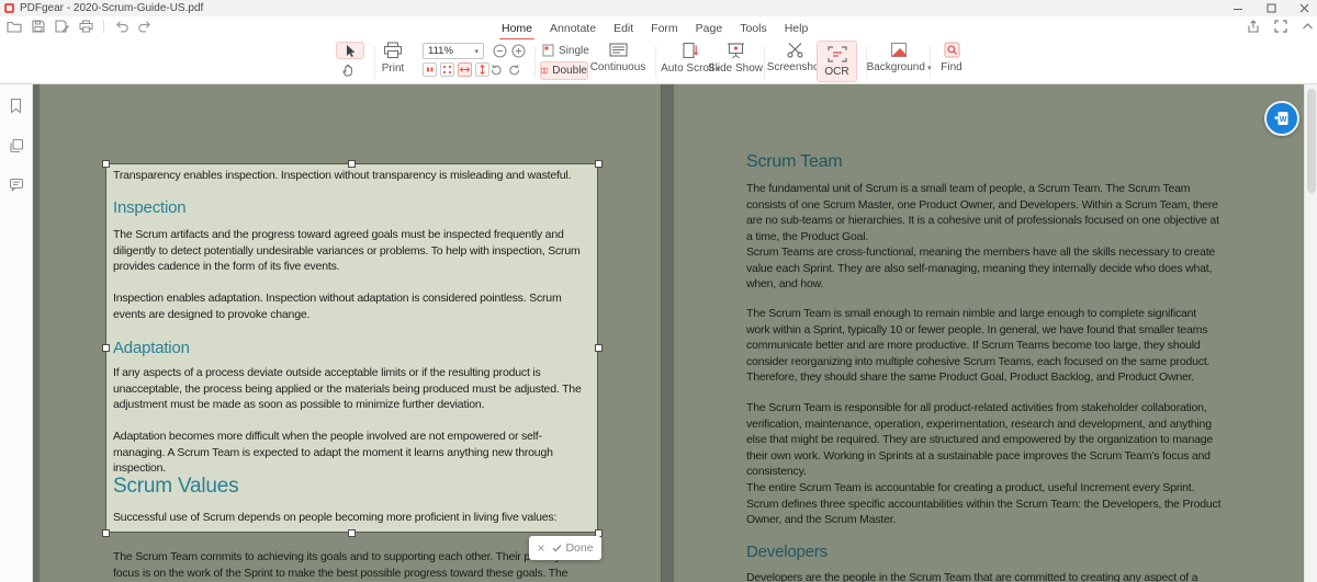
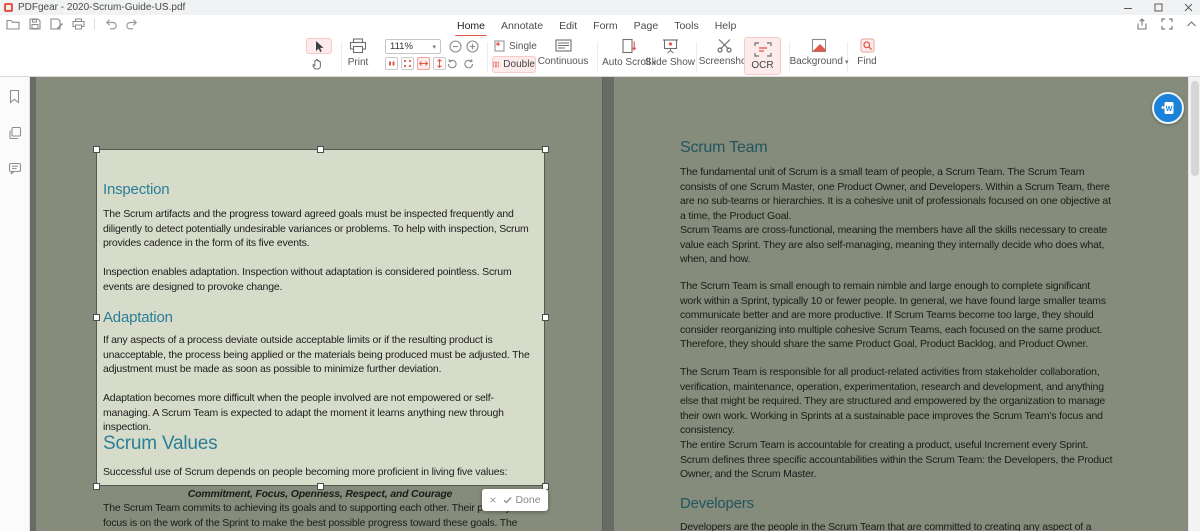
  PDFgear - 2020-Scrum-Guide-US.pdf
  Home
  Annotate
  Edit
  Form
  Page
  Tools
  Help
  Print
  111%
  Single
  Double
  Continuous
  Auto Scroll
  Slide Show
  Screensh
  OCR
  Background
  Find
- Transparency enables inspection. Inspection without transparency is misleading and wasteful.
  Inspection
  The Scrum artifacts and the progress toward agreed goals must be inspected frequently and diligently to detect potentially undesirable variances or problems. To help with inspection, Scrum provides cadence in the form of its five events.
  Inspection enables adaptation. Inspection without adaptation is considered pointless. Scrum events are designed to provoke change.
  Adaptation
  If any aspects of a process deviate outside acceptable limits or if the resulting product is unacceptable, the process being applied or the materials being produced must be adjusted. The adjustment must be made as soon as possible to minimize further deviation.
  Adaptation becomes more difficult when the people involved are not empowered or self-managing. A Scrum Team is expected to adapt the moment it learns anything new through inspection.
  Scrum Values
  Successful use of Scrum depends on people becoming more proficient in living five values:
+ Commitment, Focus, Openness, Respect, and Courage
  The Scrum Team commits to achieving its goals and to supporting each other. Their p focus is on the work of the Sprint to make the best possible progress toward these goals. The
  Scrum Team
  The fundamental unit of Scrum is a small team of people, a Scrum Team. The Scrum Team consists of one Scrum Master, one Product Owner, and Developers. Within a Scrum Team, there are no sub-teams or hierarchies. It is a cohesive unit of professionals focused on one objective at a time, the Product Goal.
  Scrum Teams are cross-functional, meaning the members have all the skills necessary to create value each Sprint. They are also self-managing, meaning they internally decide who does what, when, and how.
- The Scrum Team is small enough to remain nimble and large enough to complete significant work within a Sprint, typically 10 or fewer people. In general, we have found that smaller teams communicate better and are more productive. If Scrum Teams become too large, they should consider reorganizing into multiple cohesive Scrum Teams, each focused on the same product. Therefore, they should share the same Product Goal, Product Backlog, and Product Owner.
+ The Scrum Team is small enough to remain nimble and large enough to complete significant work within a Sprint, typically 10 or fewer people. In general, we have found large smaller teams communicate better and are more productive. If Scrum Teams become too large, they should consider reorganizing into multiple cohesive Scrum Teams, each focused on the same product. Therefore, they should share the same Product Goal, Product Backlog, and Product Owner.
  The Scrum Team is responsible for all product-related activities from stakeholder collaboration, verification, maintenance, operation, experimentation, research and development, and anything else that might be required. They are structured and empowered by the organization to manage their own work. Working in Sprints at a sustainable pace improves the Scrum Team’s focus and consistency.
  The entire Scrum Team is accountable for creating a product, useful Increment every Sprint. Scrum defines three specific accountabilities within the Scrum Team: the Developers, the Product Owner, and the Scrum Master.
  Developers
  Developers are the people in the Scrum Team that are committed to creating any aspect of a
  ×
  Done
